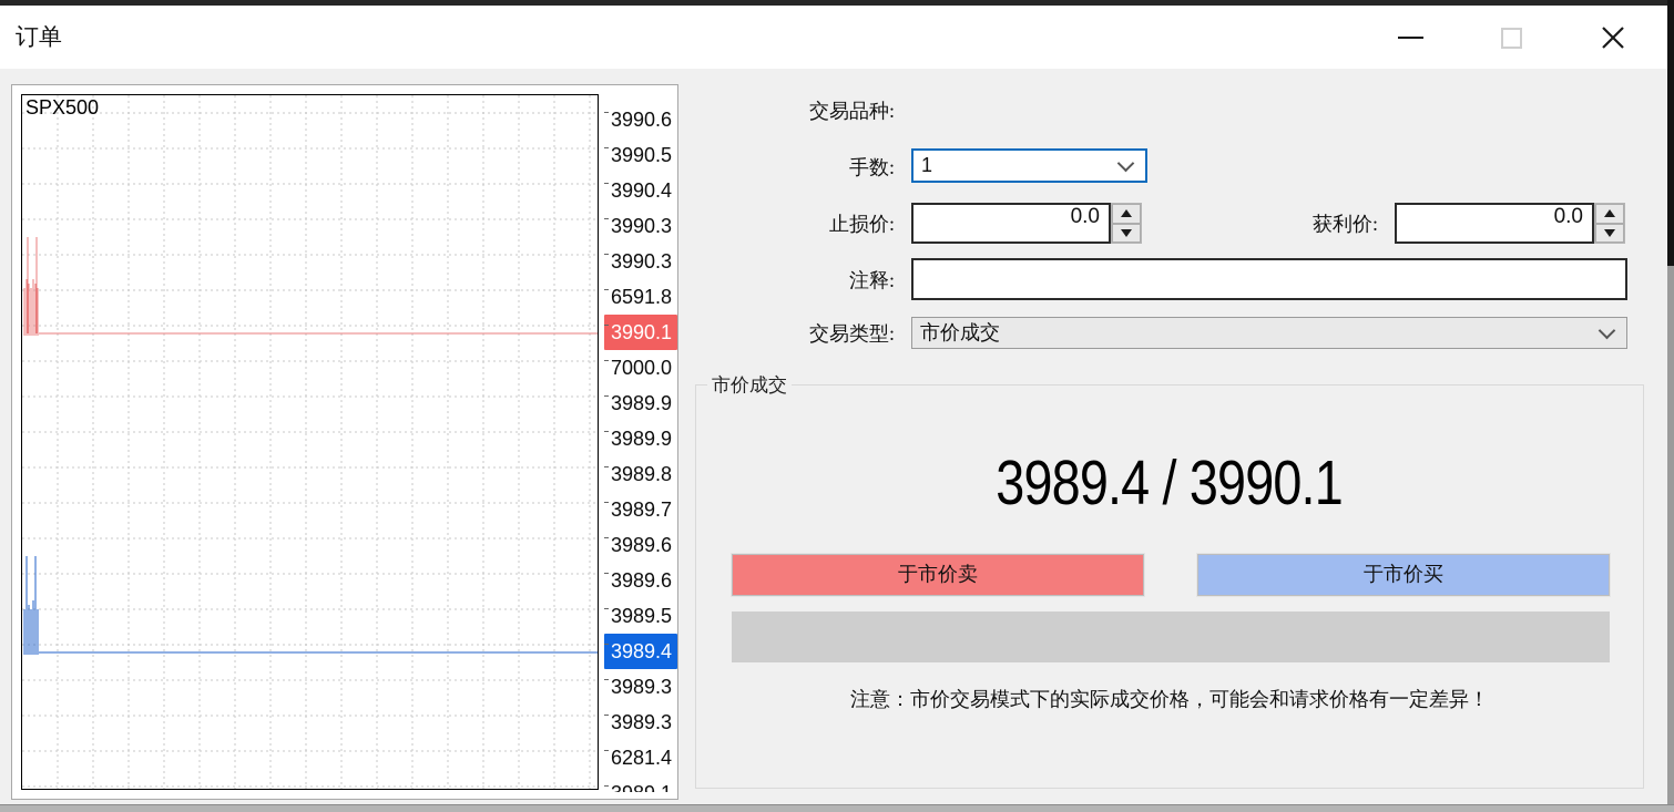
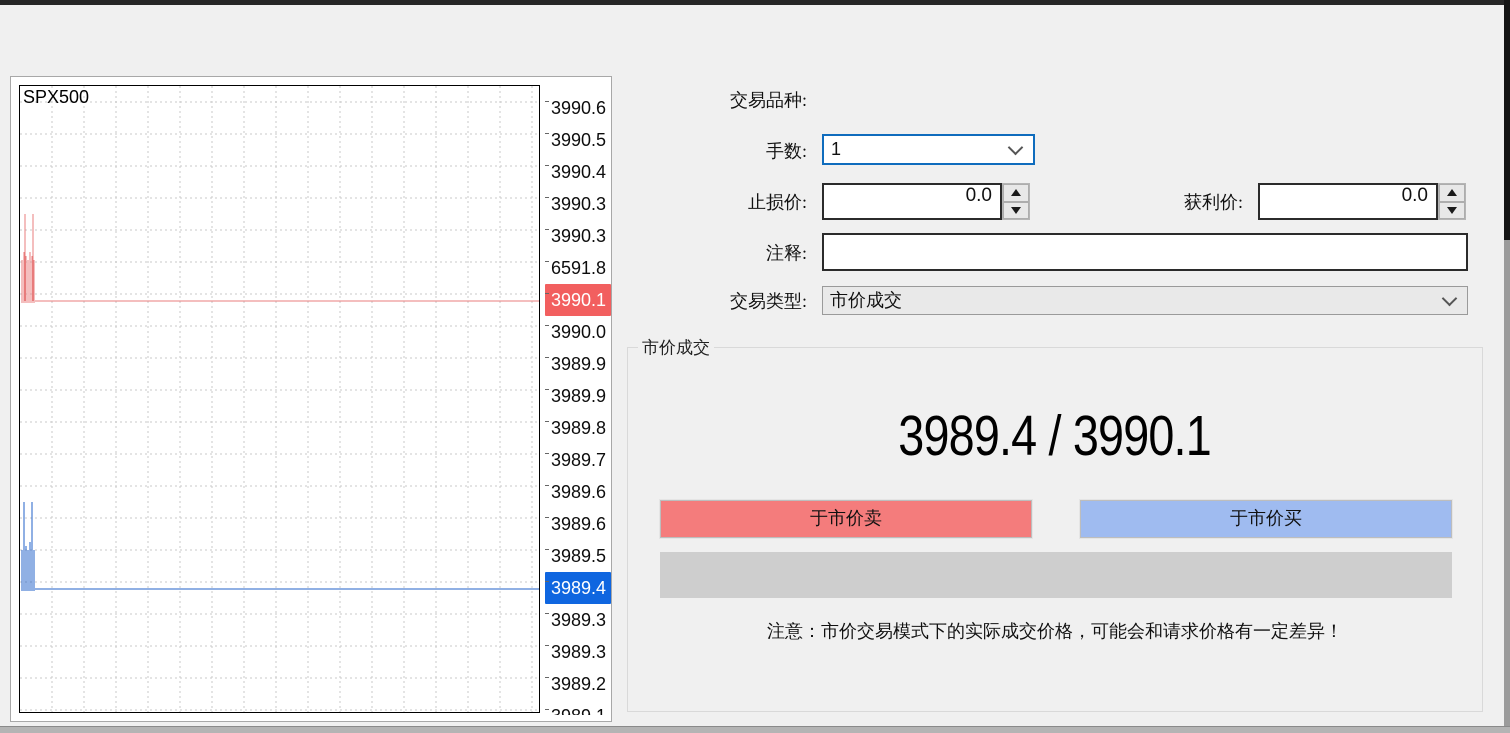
- 订单
  SPX500
  3990.6
  3990.5
  3990.4
  3990.3
  3990.3
  6591.8
  3990.1
- 7000.0
+ 3990.0
  3989.9
  3989.9
  3989.8
  3989.7
  3989.6
  3989.6
  3989.5
  3989.4
  3989.3
  3989.3
- 6281.4
+ 3989.2
  交易品种:
  手数:
  1
  止损价:
  0.0
  获利价:
  0.0
  注释:
  交易类型:
  市价成交
  市价成交
  3989.4 / 3990.1
  于市价卖
  于市价买
  注意：市价交易模式下的实际成交价格，可能会和请求价格有一定差异！
